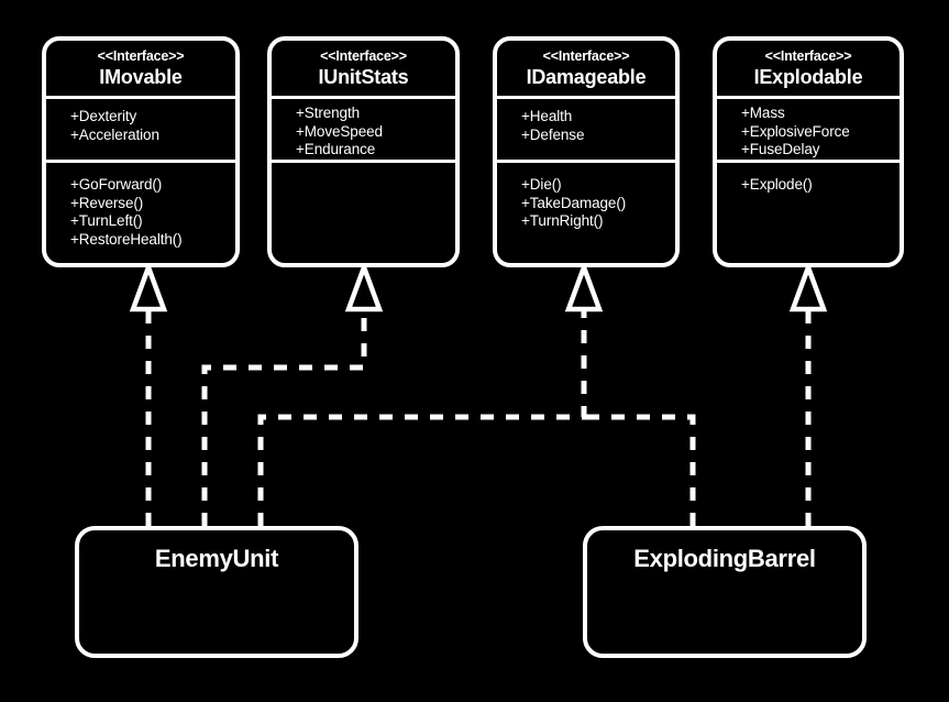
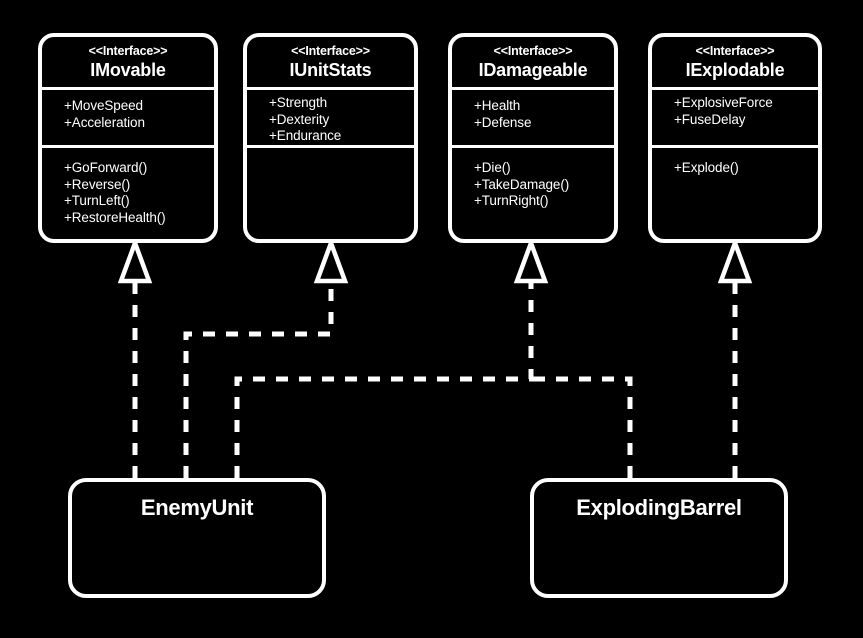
  <<Interface>>
  IMovable
- +Dexterity
+ +MoveSpeed
  +Acceleration
  +GoForward()
  +Reverse()
  +TurnLeft()
  +RestoreHealth()
  <<Interface>>
  IUnitStats
  +Strength
- +MoveSpeed
+ +Dexterity
  +Endurance
  <<Interface>>
  IDamageable
  +Health
  +Defense
  +Die()
  +TakeDamage()
  +TurnRight()
  <<Interface>>
  IExplodable
- +Mass
  +ExplosiveForce
  +FuseDelay
  +Explode()
  EnemyUnit
  ExplodingBarrel
